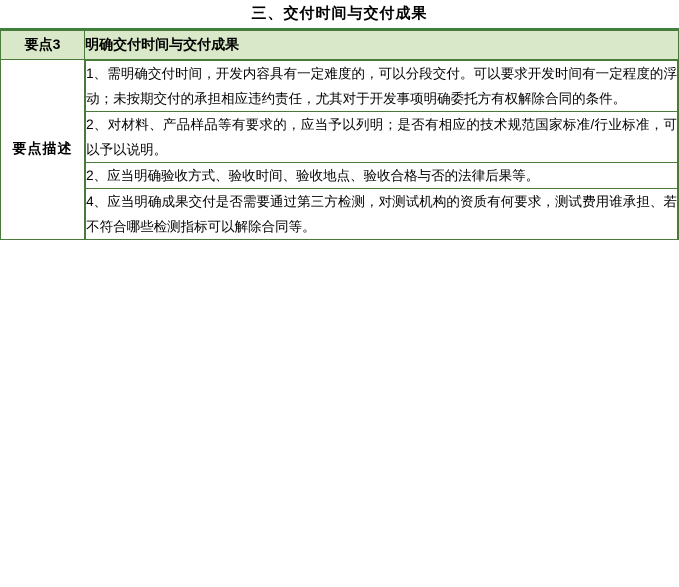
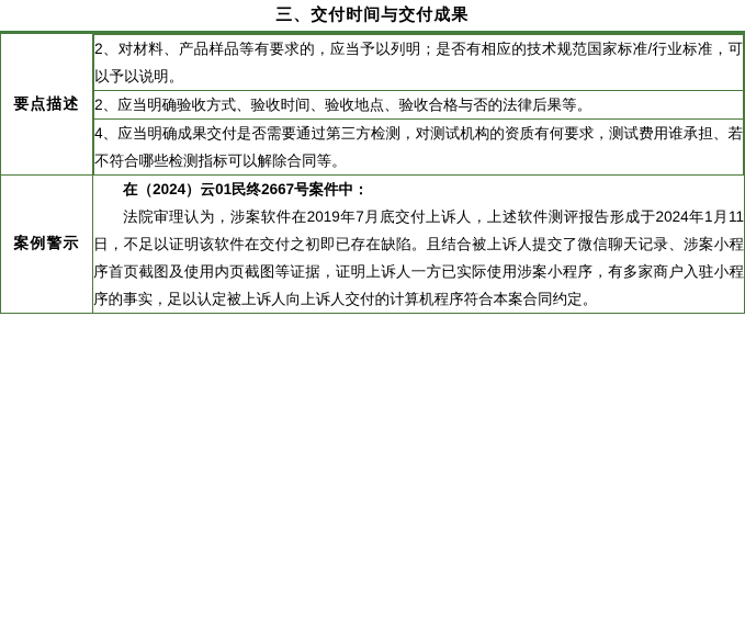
  三、交付时间与交付成果
- 要点3	明确交付时间与交付成果
  要点描述
- 1、需明确交付时间，开发内容具有一定难度的，可以分段交付。可以要求开发时间有一定程度的浮动；未按期交付的承担相应违约责任，尤其对于开发事项明确委托方有权解除合同的条件。
  2、对材料、产品样品等有要求的，应当予以列明；是否有相应的技术规范国家标准/行业标准，可以予以说明。
  2、应当明确验收方式、验收时间、验收地点、验收合格与否的法律后果等。
  4、应当明确成果交付是否需要通过第三方检测，对测试机构的资质有何要求，测试费用谁承担、若不符合哪些检测指标可以解除合同等。
+ 案例警示	在（2024）云01民终2667号案件中： 法院审理认为，涉案软件在2019年7月底交付上诉人，上述软件测评报告形成于2024年1月11日，不足以证明该软件在交付之初即已存在缺陷。且结合被上诉人提交了微信聊天记录、涉案小程序首页截图及使用内页截图等证据，证明上诉人一方已实际使用涉案小程序，有多家商户入驻小程序的事实，足以认定被上诉人向上诉人交付的计算机程序符合本案合同约定。
